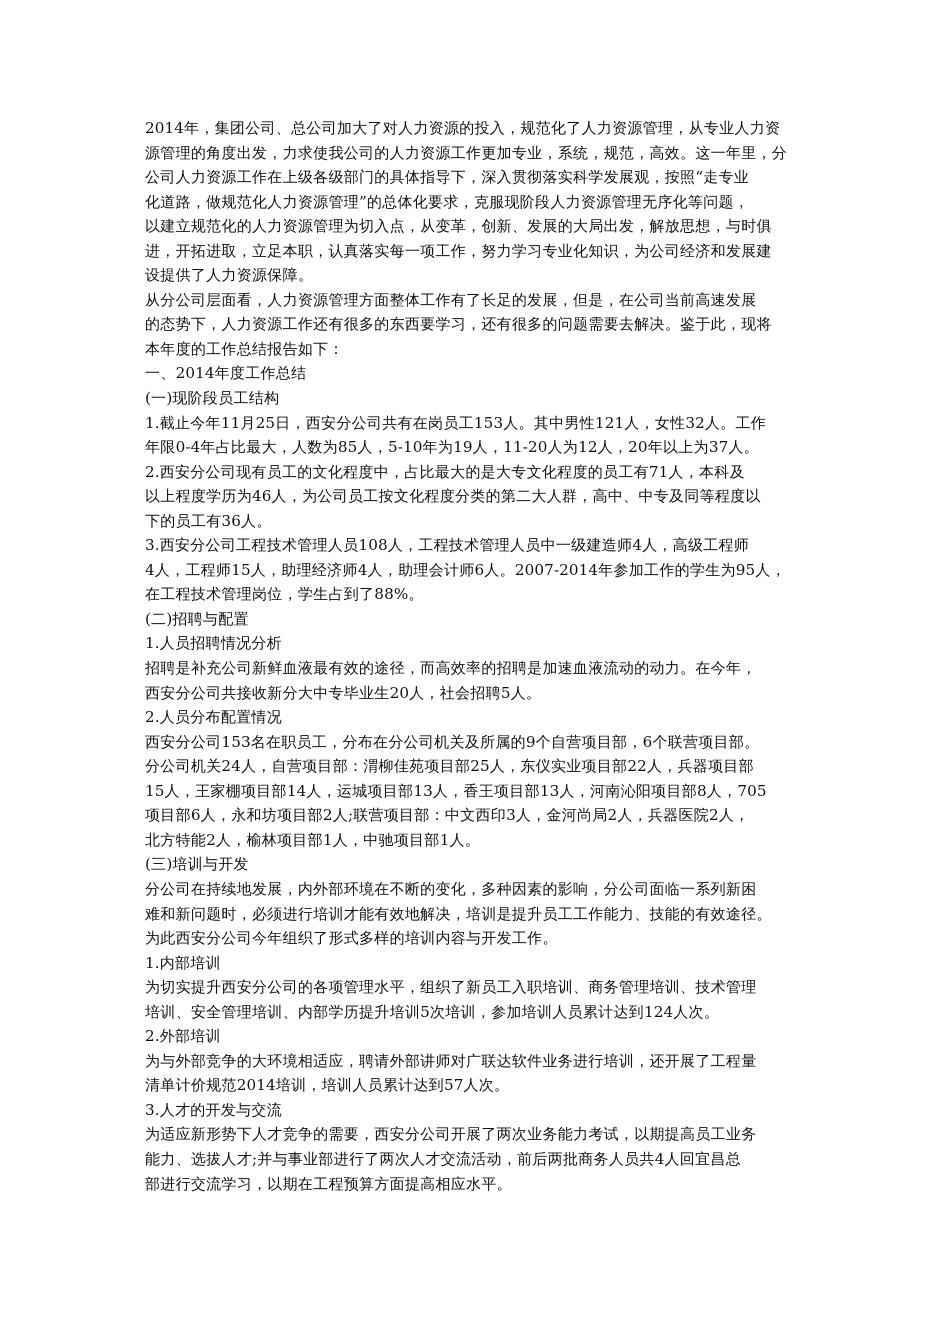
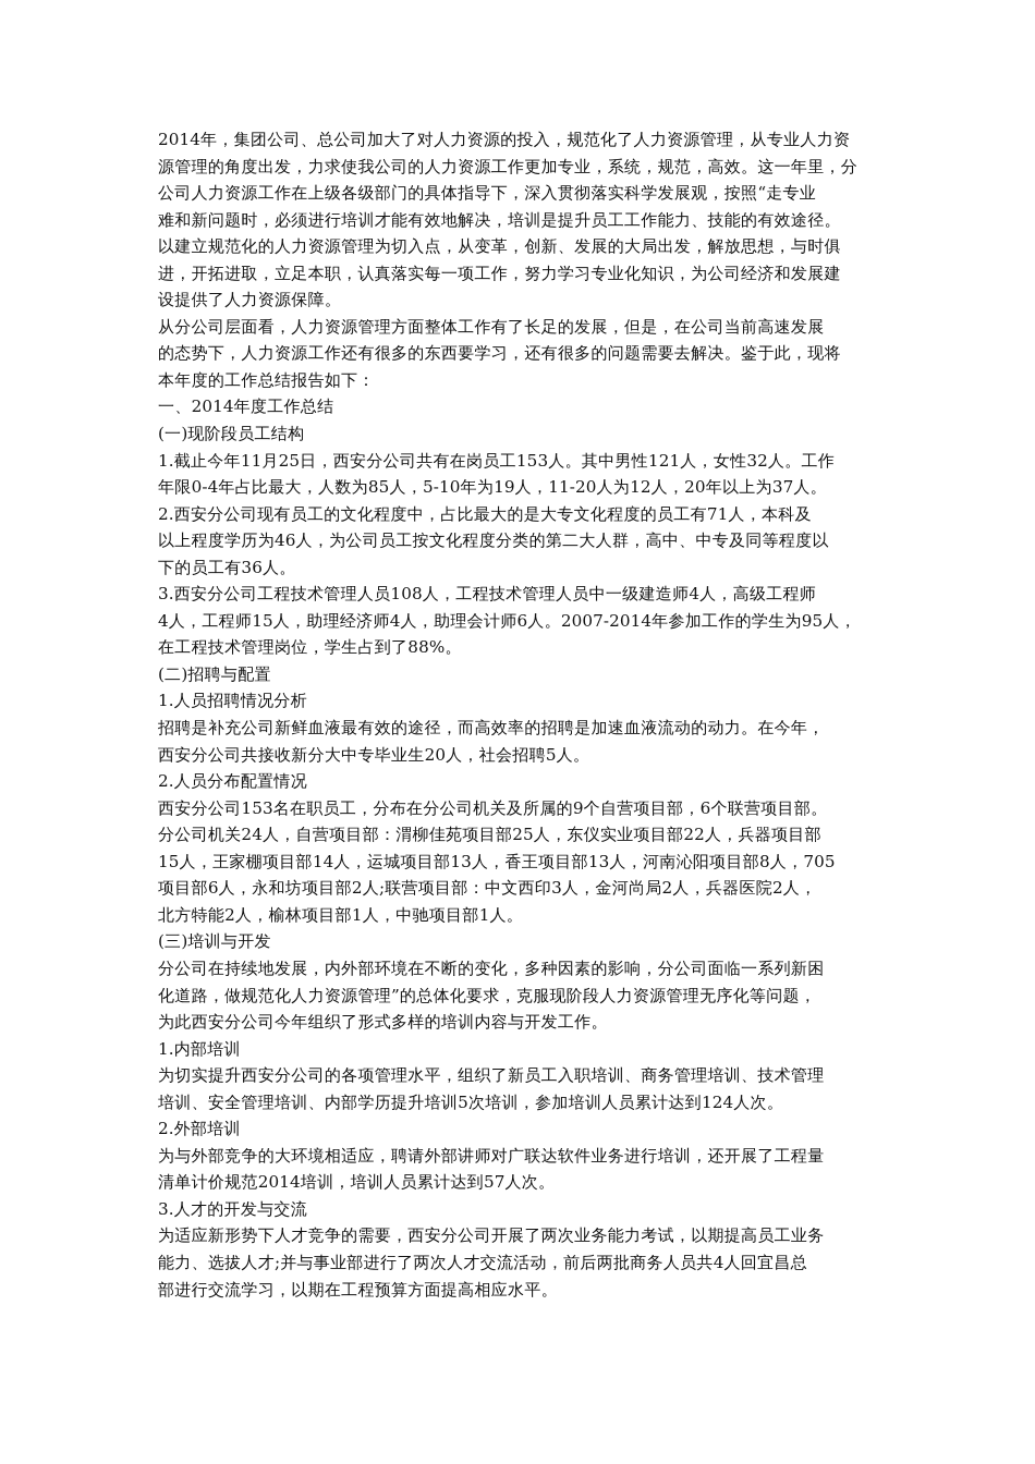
  2014年，集团公司、总公司加大了对人力资源的投入，规范化了人力资源管理，从专业人力资
  源管理的角度出发，力求使我公司的人力资源工作更加专业，系统，规范，高效。这一年里，分
  公司人力资源工作在上级各级部门的具体指导下，深入贯彻落实科学发展观，按照“走专业
- 化道路，做规范化人力资源管理”的总体化要求，克服现阶段人力资源管理无序化等问题，
+ 难和新问题时，必须进行培训才能有效地解决，培训是提升员工工作能力、技能的有效途径。
  以建立规范化的人力资源管理为切入点，从变革，创新、发展的大局出发，解放思想，与时俱
  进，开拓进取，立足本职，认真落实每一项工作，努力学习专业化知识，为公司经济和发展建
  设提供了人力资源保障。
  从分公司层面看，人力资源管理方面整体工作有了长足的发展，但是，在公司当前高速发展
  的态势下，人力资源工作还有很多的东西要学习，还有很多的问题需要去解决。鉴于此，现将
  本年度的工作总结报告如下：
  一、2014年度工作总结
  (一)现阶段员工结构
  1.截止今年11月25日，西安分公司共有在岗员工153人。其中男性121人，女性32人。工作
  年限0-4年占比最大，人数为85人，5-10年为19人，11-20人为12人，20年以上为37人。
  2.西安分公司现有员工的文化程度中，占比最大的是大专文化程度的员工有71人，本科及
  以上程度学历为46人，为公司员工按文化程度分类的第二大人群，高中、中专及同等程度以
  下的员工有36人。
  3.西安分公司工程技术管理人员108人，工程技术管理人员中一级建造师4人，高级工程师
  4人，工程师15人，助理经济师4人，助理会计师6人。2007-2014年参加工作的学生为95人，
  在工程技术管理岗位，学生占到了88%。
  (二)招聘与配置
  1.人员招聘情况分析
  招聘是补充公司新鲜血液最有效的途径，而高效率的招聘是加速血液流动的动力。在今年，
  西安分公司共接收新分大中专毕业生20人，社会招聘5人。
  2.人员分布配置情况
  西安分公司153名在职员工，分布在分公司机关及所属的9个自营项目部，6个联营项目部。
  分公司机关24人，自营项目部：渭柳佳苑项目部25人，东仪实业项目部22人，兵器项目部
  15人，王家棚项目部14人，运城项目部13人，香王项目部13人，河南沁阳项目部8人，705
  项目部6人，永和坊项目部2人;联营项目部：中文西印3人，金河尚局2人，兵器医院2人，
  北方特能2人，榆林项目部1人，中驰项目部1人。
  (三)培训与开发
  分公司在持续地发展，内外部环境在不断的变化，多种因素的影响，分公司面临一系列新困
- 难和新问题时，必须进行培训才能有效地解决，培训是提升员工工作能力、技能的有效途径。
+ 化道路，做规范化人力资源管理”的总体化要求，克服现阶段人力资源管理无序化等问题，
  为此西安分公司今年组织了形式多样的培训内容与开发工作。
  1.内部培训
  为切实提升西安分公司的各项管理水平，组织了新员工入职培训、商务管理培训、技术管理
  培训、安全管理培训、内部学历提升培训5次培训，参加培训人员累计达到124人次。
  2.外部培训
  为与外部竞争的大环境相适应，聘请外部讲师对广联达软件业务进行培训，还开展了工程量
  清单计价规范2014培训，培训人员累计达到57人次。
  3.人才的开发与交流
  为适应新形势下人才竞争的需要，西安分公司开展了两次业务能力考试，以期提高员工业务
  能力、选拔人才;并与事业部进行了两次人才交流活动，前后两批商务人员共4人回宜昌总
  部进行交流学习，以期在工程预算方面提高相应水平。
